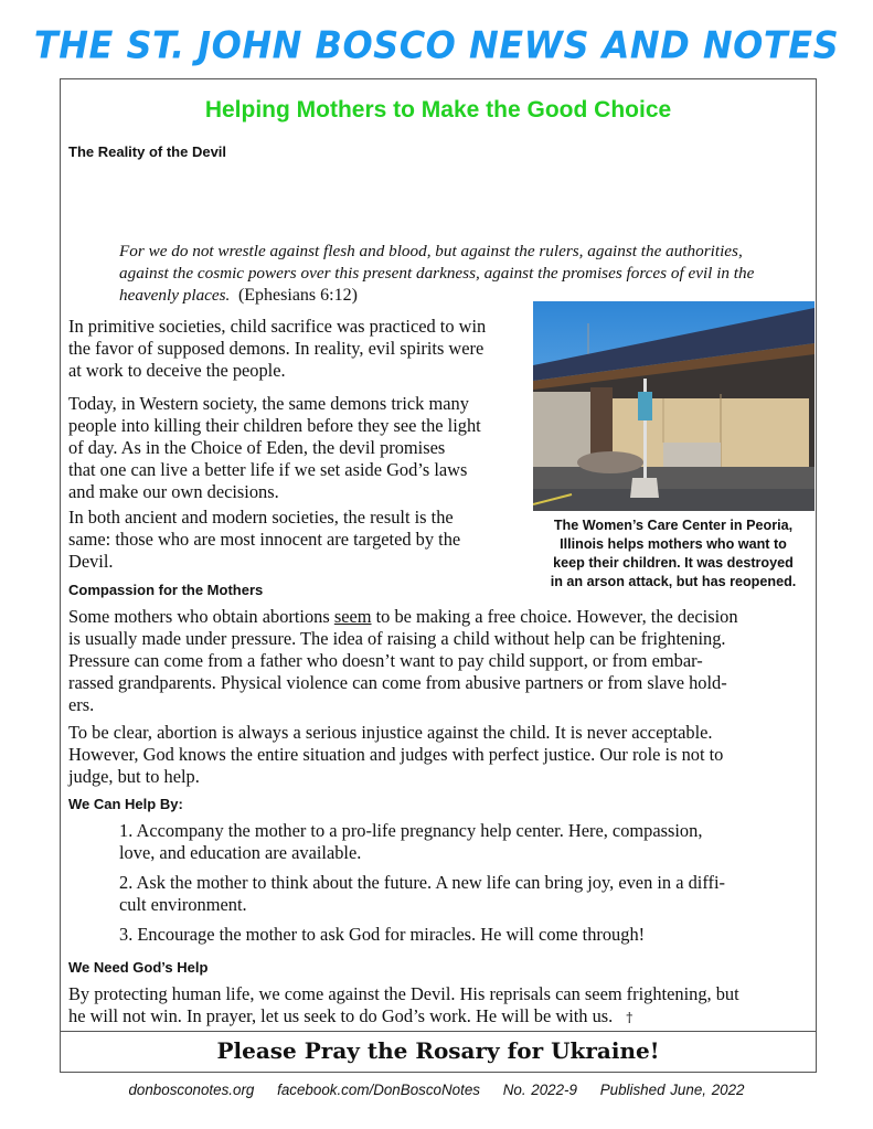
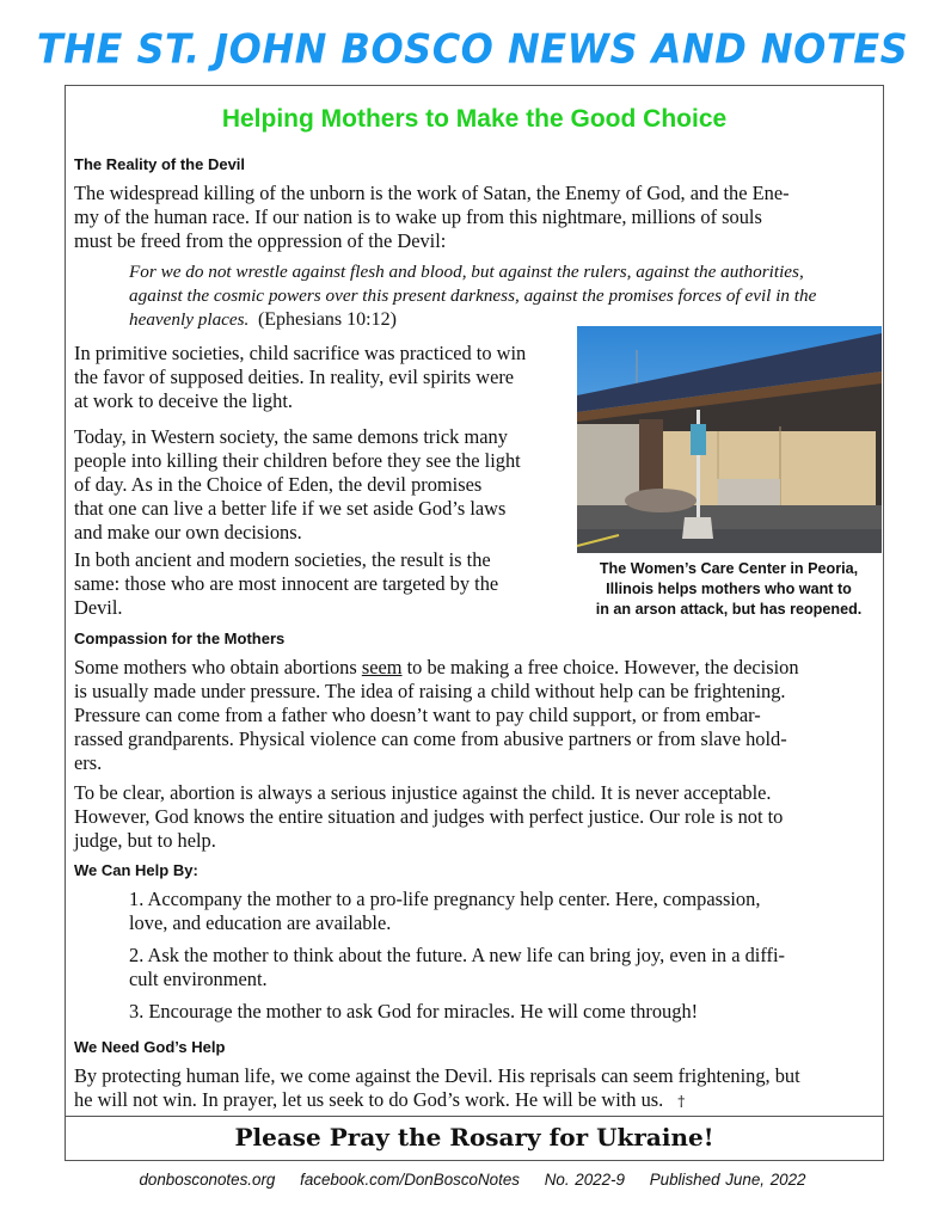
  THE ST. JOHN BOSCO NEWS AND NOTES
  Helping Mothers to Make the Good Choice
  The Reality of the Devil
+ The widespread killing of the unborn is the work of Satan, the Enemy of God, and the Ene-
+ my of the human race. If our nation is to wake up from this nightmare, millions of souls
+ must be freed from the oppression of the Devil:
  For we do not wrestle against flesh and blood, but against the rulers, against the authorities,
  against the cosmic powers over this present darkness, against the promises forces of evil in the
- heavenly places. (Ephesians 6:12)
+ heavenly places. (Ephesians 10:12)
  In primitive societies, child sacrifice was practiced to win
- the favor of supposed demons. In reality, evil spirits were
+ the favor of supposed deities. In reality, evil spirits were
- at work to deceive the people.
+ at work to deceive the light.
  Today, in Western society, the same demons trick many
  people into killing their children before they see the light
  of day. As in the Choice of Eden, the devil promises
  that one can live a better life if we set aside God’s laws
  and make our own decisions.
  In both ancient and modern societies, the result is the
  same: those who are most innocent are targeted by the
  Devil.
  The Women’s Care Center in Peoria,
  Illinois helps mothers who want to
- keep their children. It was destroyed
  in an arson attack, but has reopened.
  Compassion for the Mothers
  Some mothers who obtain abortions seem to be making a free choice. However, the decision
  is usually made under pressure. The idea of raising a child without help can be frightening.
  Pressure can come from a father who doesn’t want to pay child support, or from embar-
  rassed grandparents. Physical violence can come from abusive partners or from slave hold-
  ers.
  To be clear, abortion is always a serious injustice against the child. It is never acceptable.
  However, God knows the entire situation and judges with perfect justice. Our role is not to
  judge, but to help.
  We Can Help By:
  1. Accompany the mother to a pro-life pregnancy help center. Here, compassion,
  love, and education are available.
  2. Ask the mother to think about the future. A new life can bring joy, even in a diffi-
  cult environment.
  3. Encourage the mother to ask God for miracles. He will come through!
  We Need God’s Help
  By protecting human life, we come against the Devil. His reprisals can seem frightening, but
  he will not win. In prayer, let us seek to do God’s work. He will be with us. †
  Please Pray the Rosary for Ukraine!
  donbosconotes.org facebook.com/DonBoscoNotes No. 2022-9 Published June, 2022
